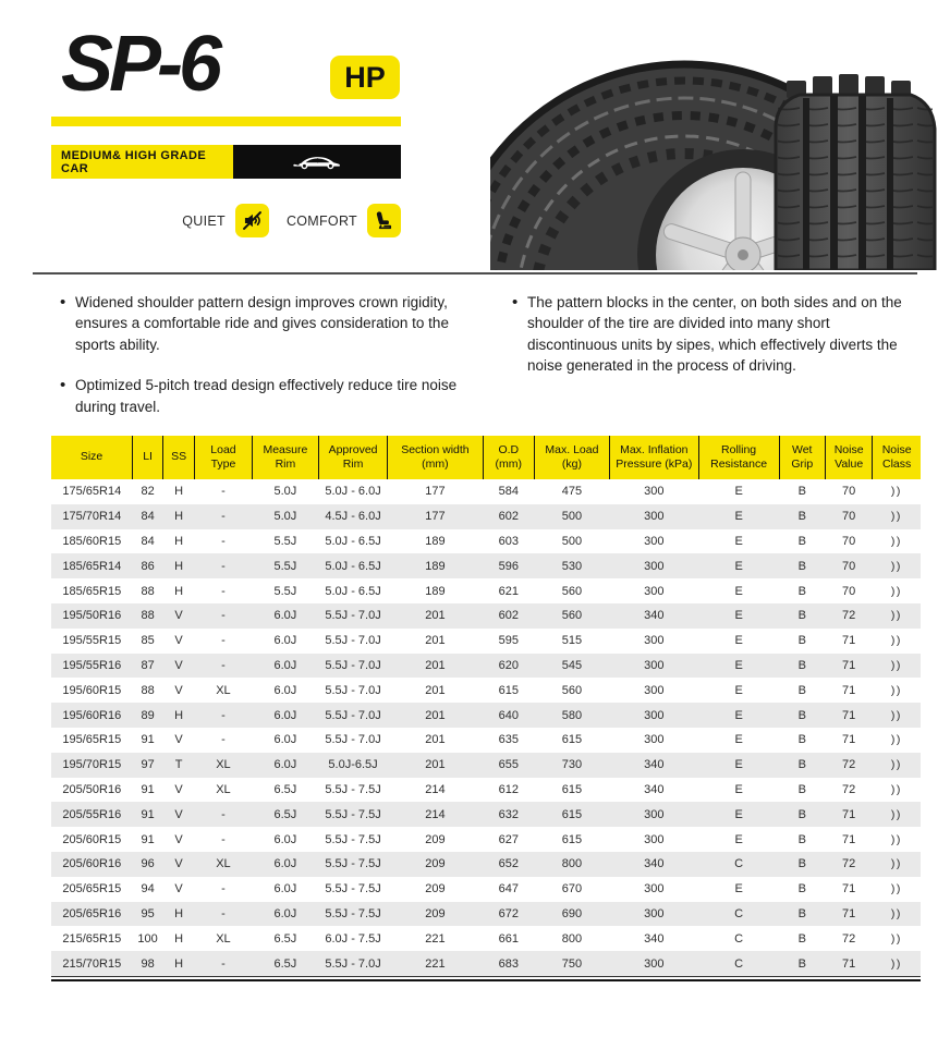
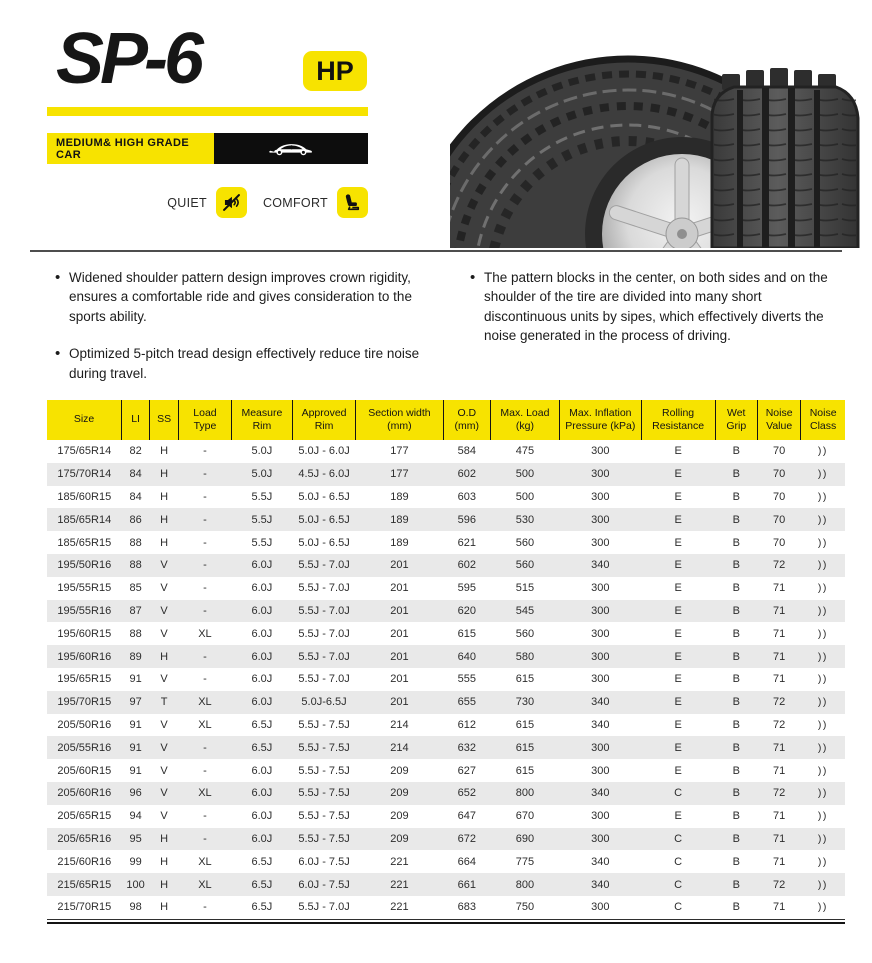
  SP-6
  HP
  MEDIUM& HIGH GRADE CAR
  QUIET
  COMFORT
  Widened shoulder pattern design improves crown rigidity, ensures a comfortable ride and gives consideration to the sports ability.
  Optimized 5-pitch tread design effectively reduce tire noise during travel.
  The pattern blocks in the center, on both sides and on the shoulder of the tire are divided into many short discontinuous units by sipes, which effectively diverts the noise generated in the process of driving.
  Size	LI	SS	Load Type	Measure Rim	Approved Rim	Section width (mm)	O.D (mm)	Max. Load (kg)	Max. Inflation Pressure (kPa)	Rolling Resistance	Wet Grip	Noise Value	Noise Class
  175/65R14	82	H	-	5.0J	5.0J - 6.0J	177	584	475	300	E	B	70	))
  175/70R14	84	H	-	5.0J	4.5J - 6.0J	177	602	500	300	E	B	70	))
  185/60R15	84	H	-	5.5J	5.0J - 6.5J	189	603	500	300	E	B	70	))
  185/65R14	86	H	-	5.5J	5.0J - 6.5J	189	596	530	300	E	B	70	))
  185/65R15	88	H	-	5.5J	5.0J - 6.5J	189	621	560	300	E	B	70	))
  195/50R16	88	V	-	6.0J	5.5J - 7.0J	201	602	560	340	E	B	72	))
  195/55R15	85	V	-	6.0J	5.5J - 7.0J	201	595	515	300	E	B	71	))
  195/55R16	87	V	-	6.0J	5.5J - 7.0J	201	620	545	300	E	B	71	))
  195/60R15	88	V	XL	6.0J	5.5J - 7.0J	201	615	560	300	E	B	71	))
  195/60R16	89	H	-	6.0J	5.5J - 7.0J	201	640	580	300	E	B	71	))
- 195/65R15	91	V	-	6.0J	5.5J - 7.0J	201	635	615	300	E	B	71	))
+ 195/65R15	91	V	-	6.0J	5.5J - 7.0J	201	555	615	300	E	B	71	))
  195/70R15	97	T	XL	6.0J	5.0J-6.5J	201	655	730	340	E	B	72	))
  205/50R16	91	V	XL	6.5J	5.5J - 7.5J	214	612	615	340	E	B	72	))
  205/55R16	91	V	-	6.5J	5.5J - 7.5J	214	632	615	300	E	B	71	))
  205/60R15	91	V	-	6.0J	5.5J - 7.5J	209	627	615	300	E	B	71	))
  205/60R16	96	V	XL	6.0J	5.5J - 7.5J	209	652	800	340	C	B	72	))
  205/65R15	94	V	-	6.0J	5.5J - 7.5J	209	647	670	300	E	B	71	))
  205/65R16	95	H	-	6.0J	5.5J - 7.5J	209	672	690	300	C	B	71	))
+ 215/60R16	99	H	XL	6.5J	6.0J - 7.5J	221	664	775	340	C	B	71	))
  215/65R15	100	H	XL	6.5J	6.0J - 7.5J	221	661	800	340	C	B	72	))
  215/70R15	98	H	-	6.5J	5.5J - 7.0J	221	683	750	300	C	B	71	))
